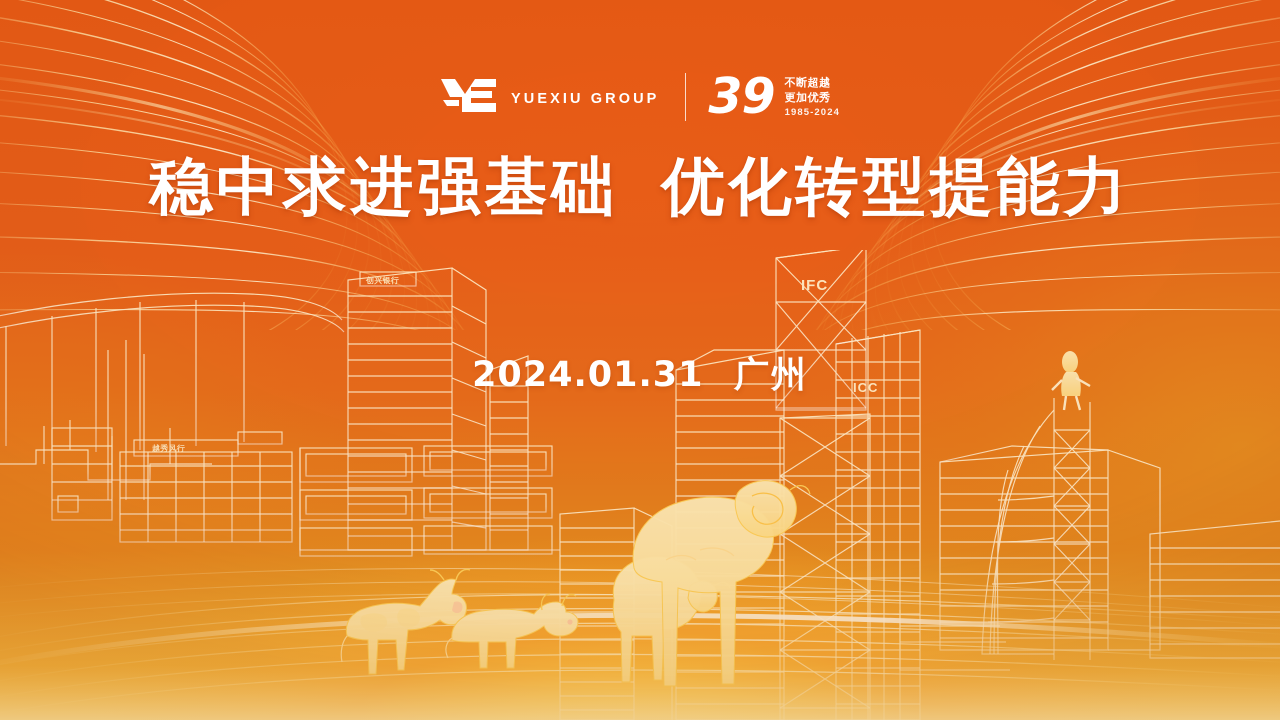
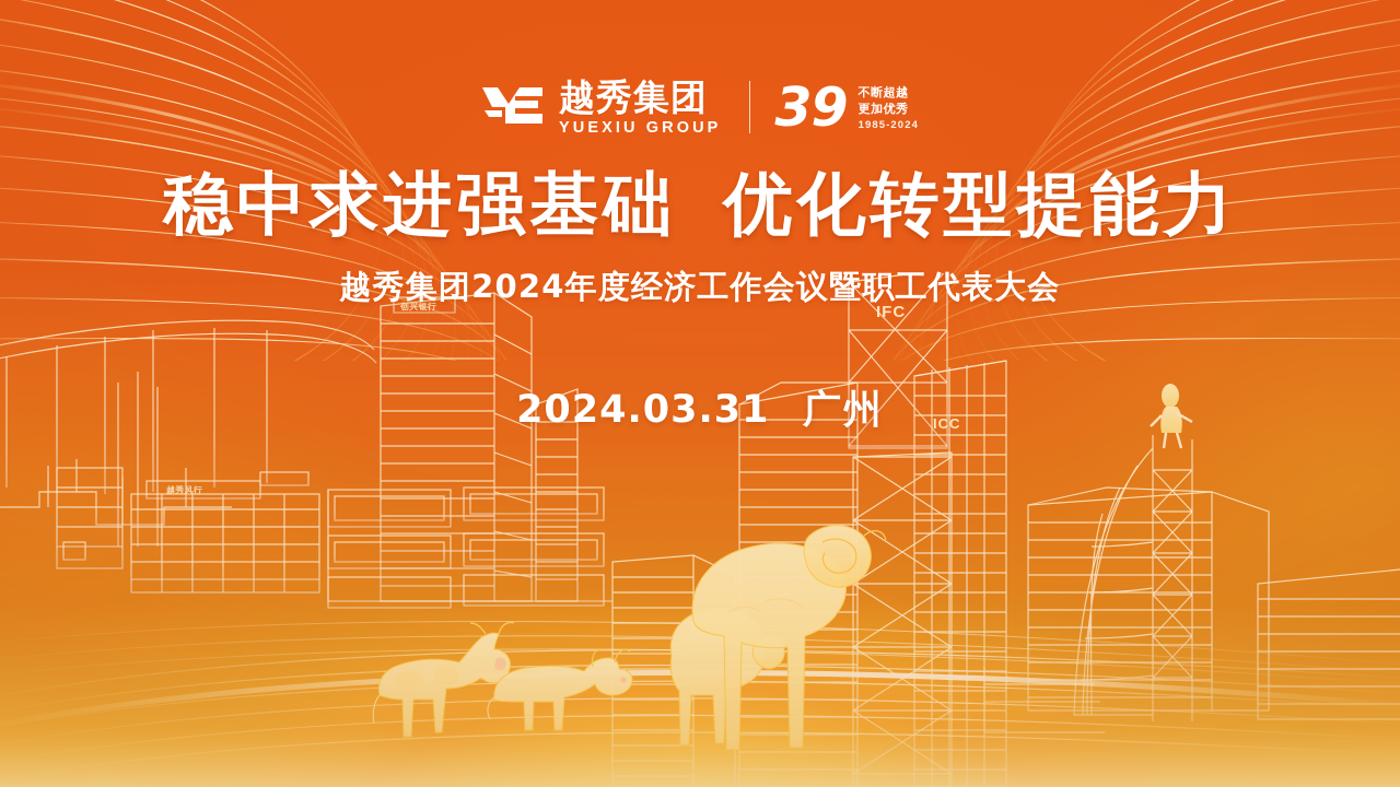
  IFC
  ICC
  创兴银行
  越秀风行
+ 越秀集团
  YUEXIU GROUP
  39
  不断超越
  更加优秀
  1985-2024
  稳中求进强基础 优化转型提能力
+ 越秀集团2024年度经济工作会议暨职工代表大会
- 2024.01.31 广州
+ 2024.03.31 广州
